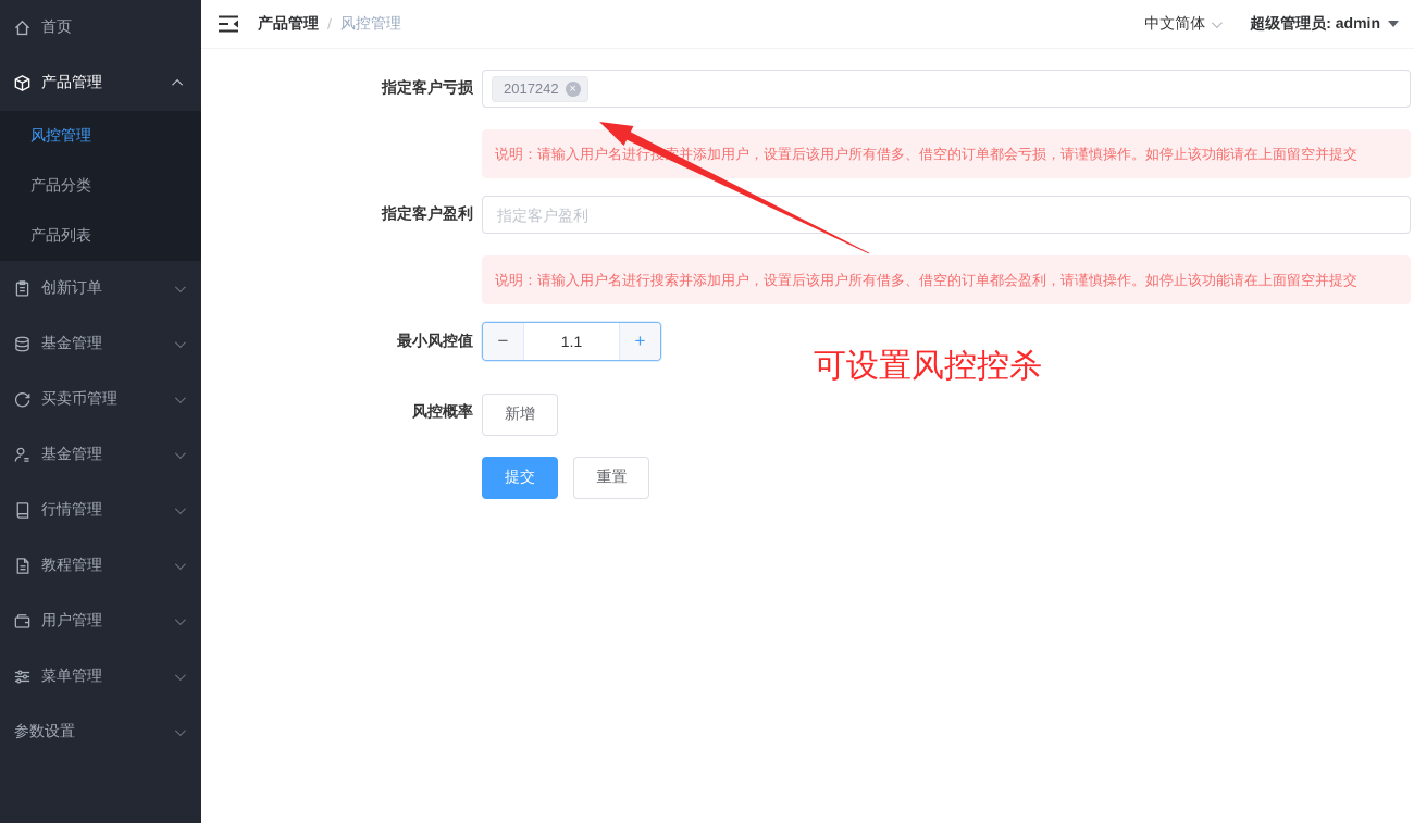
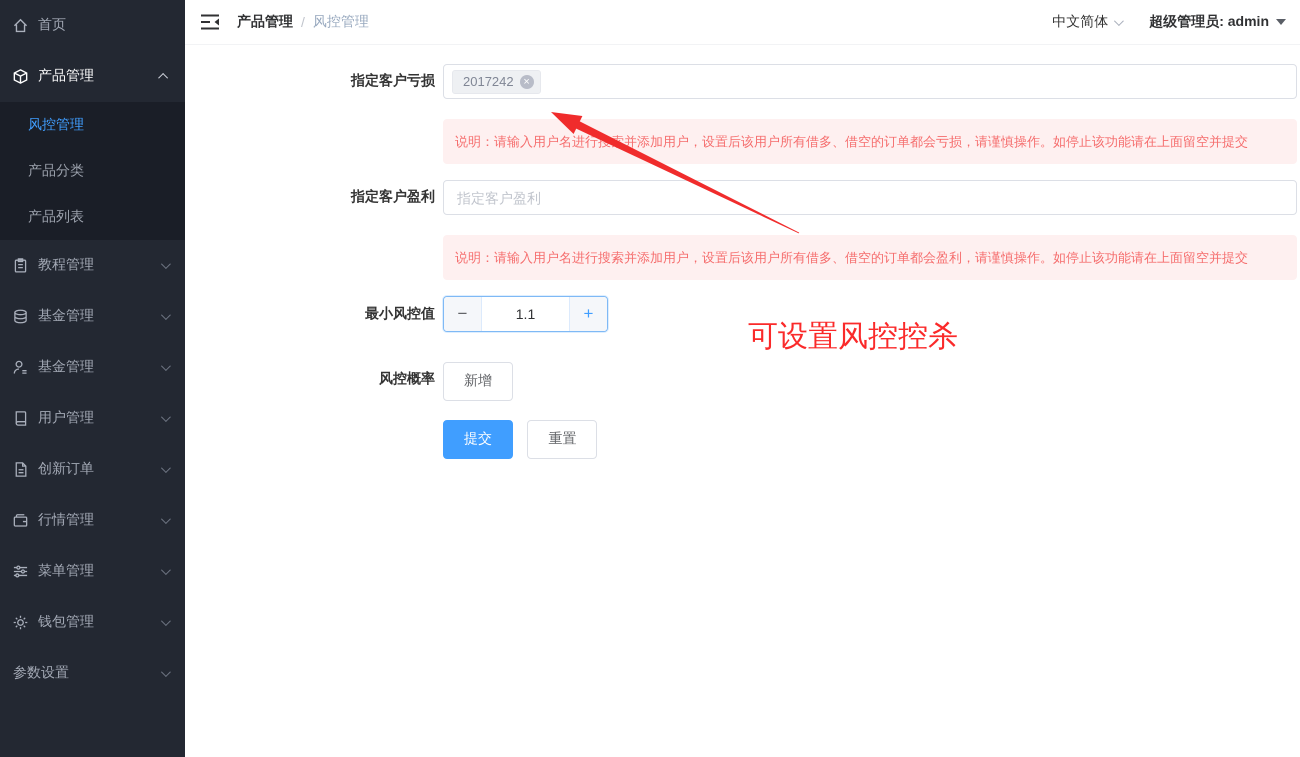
  首页
  产品管理
  风控管理
  产品分类
  产品列表
- 创新订单
+ 教程管理
  基金管理
- 买卖币管理
  基金管理
- 行情管理
+ 用户管理
- 教程管理
+ 创新订单
- 用户管理
+ 行情管理
  菜单管理
+ 钱包管理
  参数设置
  产品管理
  /
  风控管理
  中文简体
  超级管理员: admin
  指定客户亏损
  2017242
  ×
  说明：请输入用户名进行并添加用户，设置后该用户所有借多、借空的订单都会亏损，请谨慎操作。如停止该功能请在上面留空并提交
  指定客户盈利
  指定客户盈利
  说明：请输入用户名进行搜索并添加用户，设置后该用户所有借多、借空的订单都会盈利，请谨慎操作。如停止该功能请在上面留空并提交
  最小风控值
  −
  1.1
  +
  风控概率
  新增
  提交 重置
  可设置风控控杀
